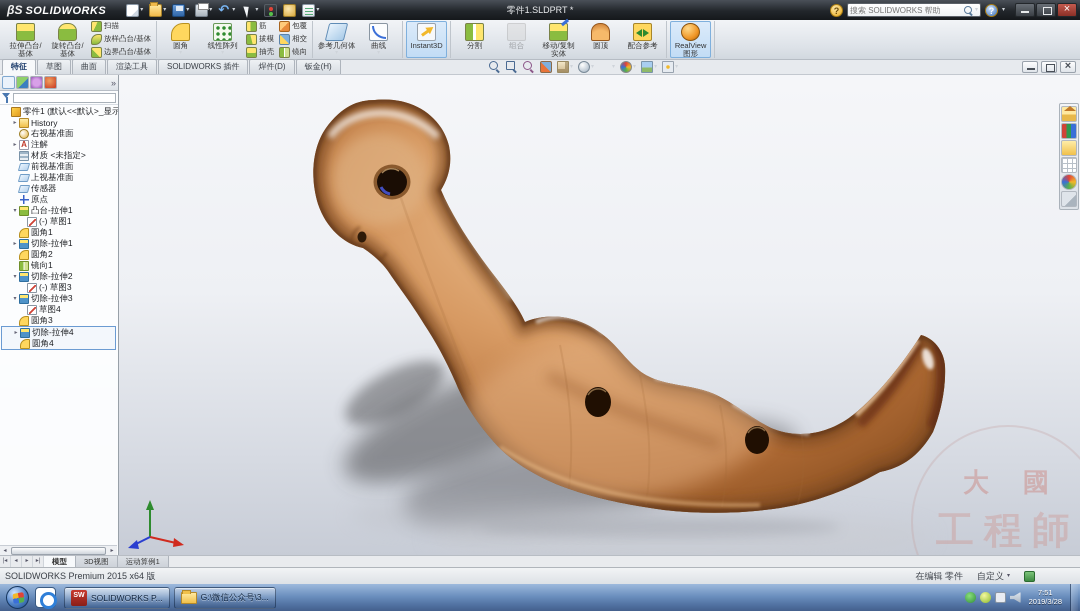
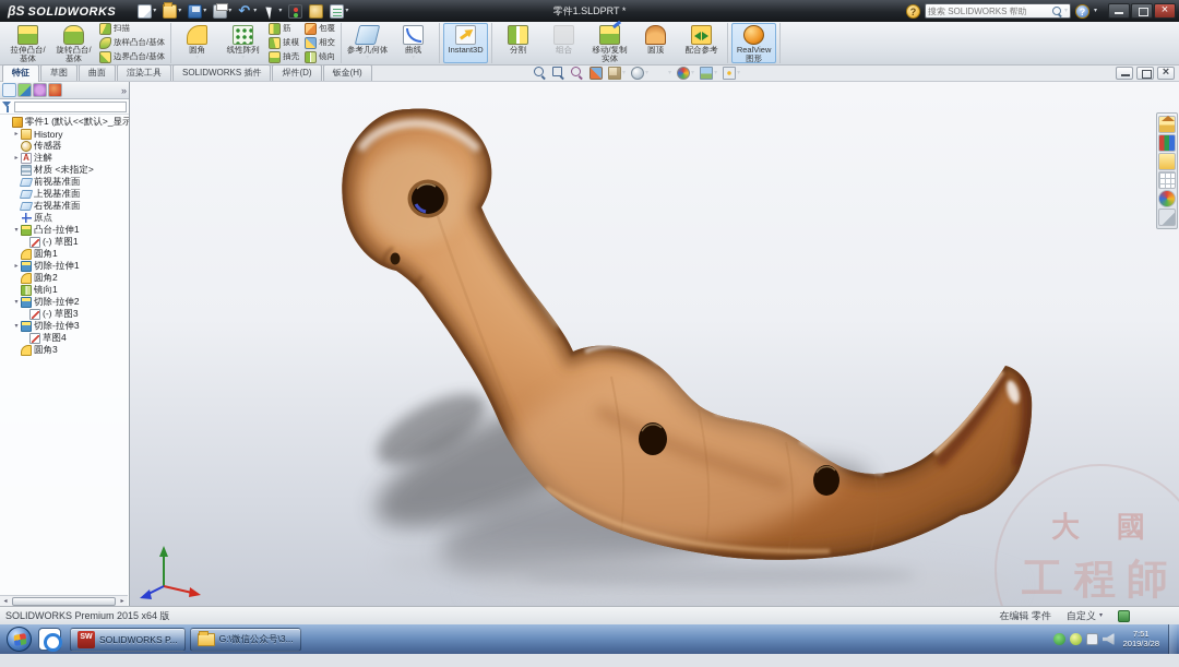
  βS
  SOLIDWORKS
  零件1.SLDPRT *
  ?
  搜索 SOLIDWORKS 帮助
  ?
  拉伸凸台/基体
  旋转凸台/基体
  扫描
  放样凸台/基体
  边界凸台/基体
  圆角
  线性阵列
  筋
  拔模
  抽壳
  包覆
  相交
  镜向
  参考几何体
  曲线
  Instant3D
  分割
  组合
  移动/复制实体
  圆顶
  配合参考
  RealView 图形
  特征
  草图
  曲面
  渲染工具
  SOLIDWORKS 插件
  焊件(D)
  钣金(H)
  大國
  工程師
  »
  零件1 (默认<<默认>_显示
  History
- 右视基准面
+ 传感器
  注解
  材质 <未指定>
  前视基准面
  上视基准面
- 传感器
+ 右视基准面
  原点
  凸台-拉伸1
  (-) 草图1
  圆角1
  切除-拉伸1
  圆角2
  镜向1
  切除-拉伸2
  (-) 草图3
  切除-拉伸3
  草图4
  圆角3
- 切除-拉伸4
- 圆角4
- 模型
- 3D视图
- 运动算例1
  SOLIDWORKS Premium 2015 x64 版
  在编辑 零件
  自定义
  SOLIDWORKS P...
  G:\微信公众号\3...
  7:51
  2019/3/28
